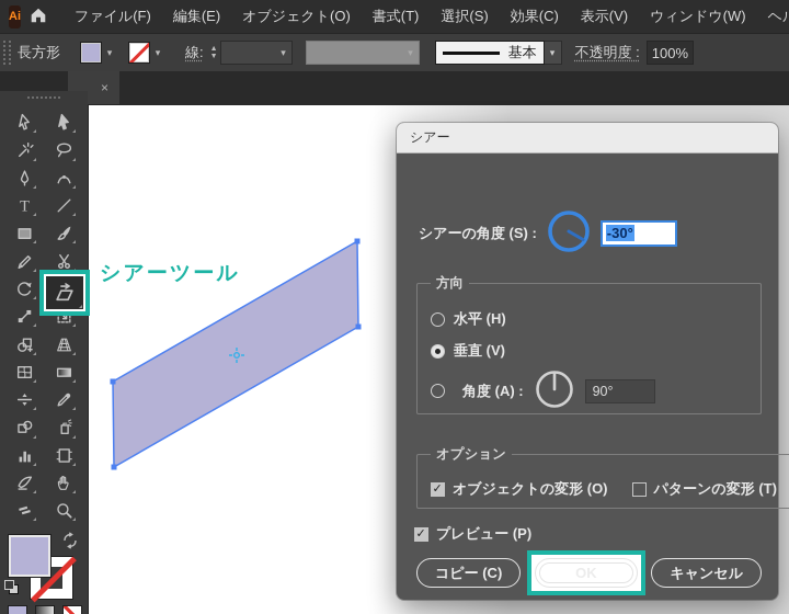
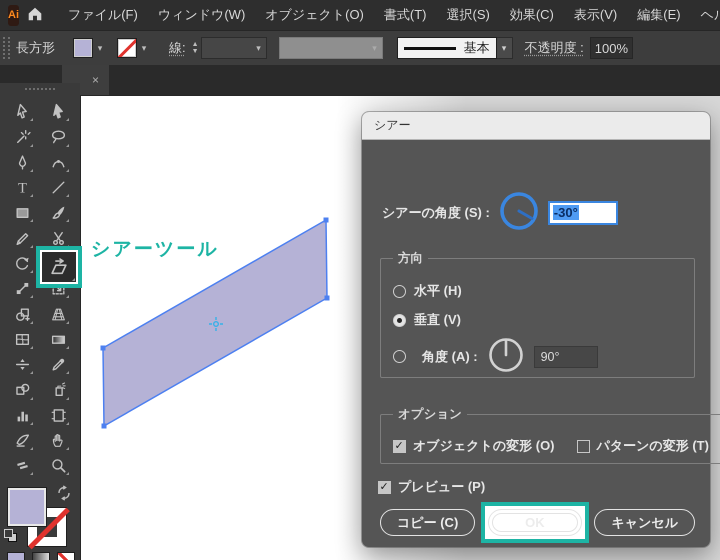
  Ai
  ファイル(F)
- 編集(E)
+ ウィンドウ(W)
  オブジェクト(O)
  書式(T)
  選択(S)
  効果(C)
  表示(V)
- ウィンドウ(W)
+ 編集(E)
  長方形
  ▾
  ▾
  線:
  ▾
  ▾
  基本
  ▾
  不透明度 :
  100%
  ×
  T
  シアーツール
  シアー
  シアーの角度 (S) :
  -30°
  方向
  水平 (H)
  垂直 (V)
  角度 (A) :
  90°
  オプション
  オブジェクトの変形 (O)
  パターンの変形 (T)
  プレビュー (P)
  コピー (C)
  キャンセル
